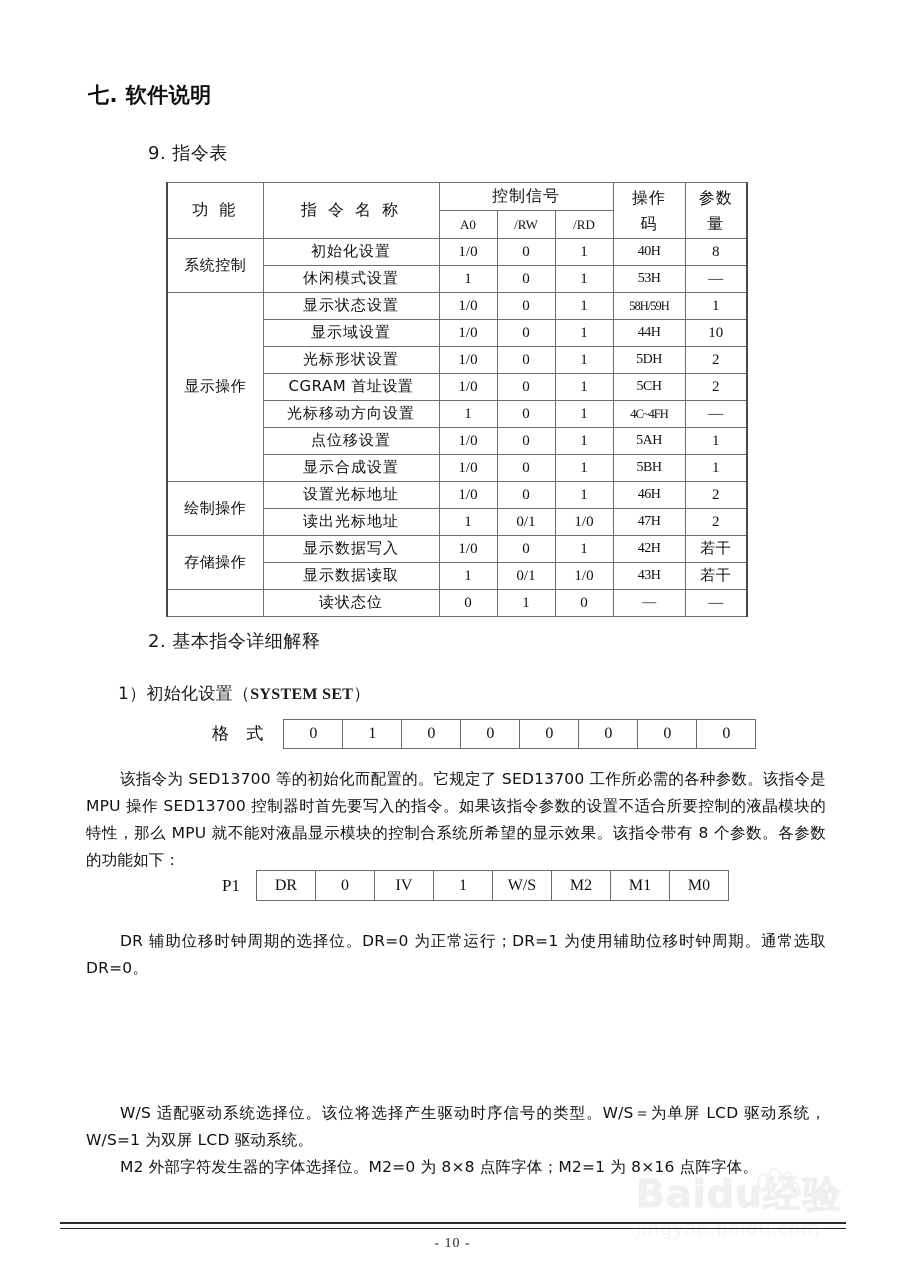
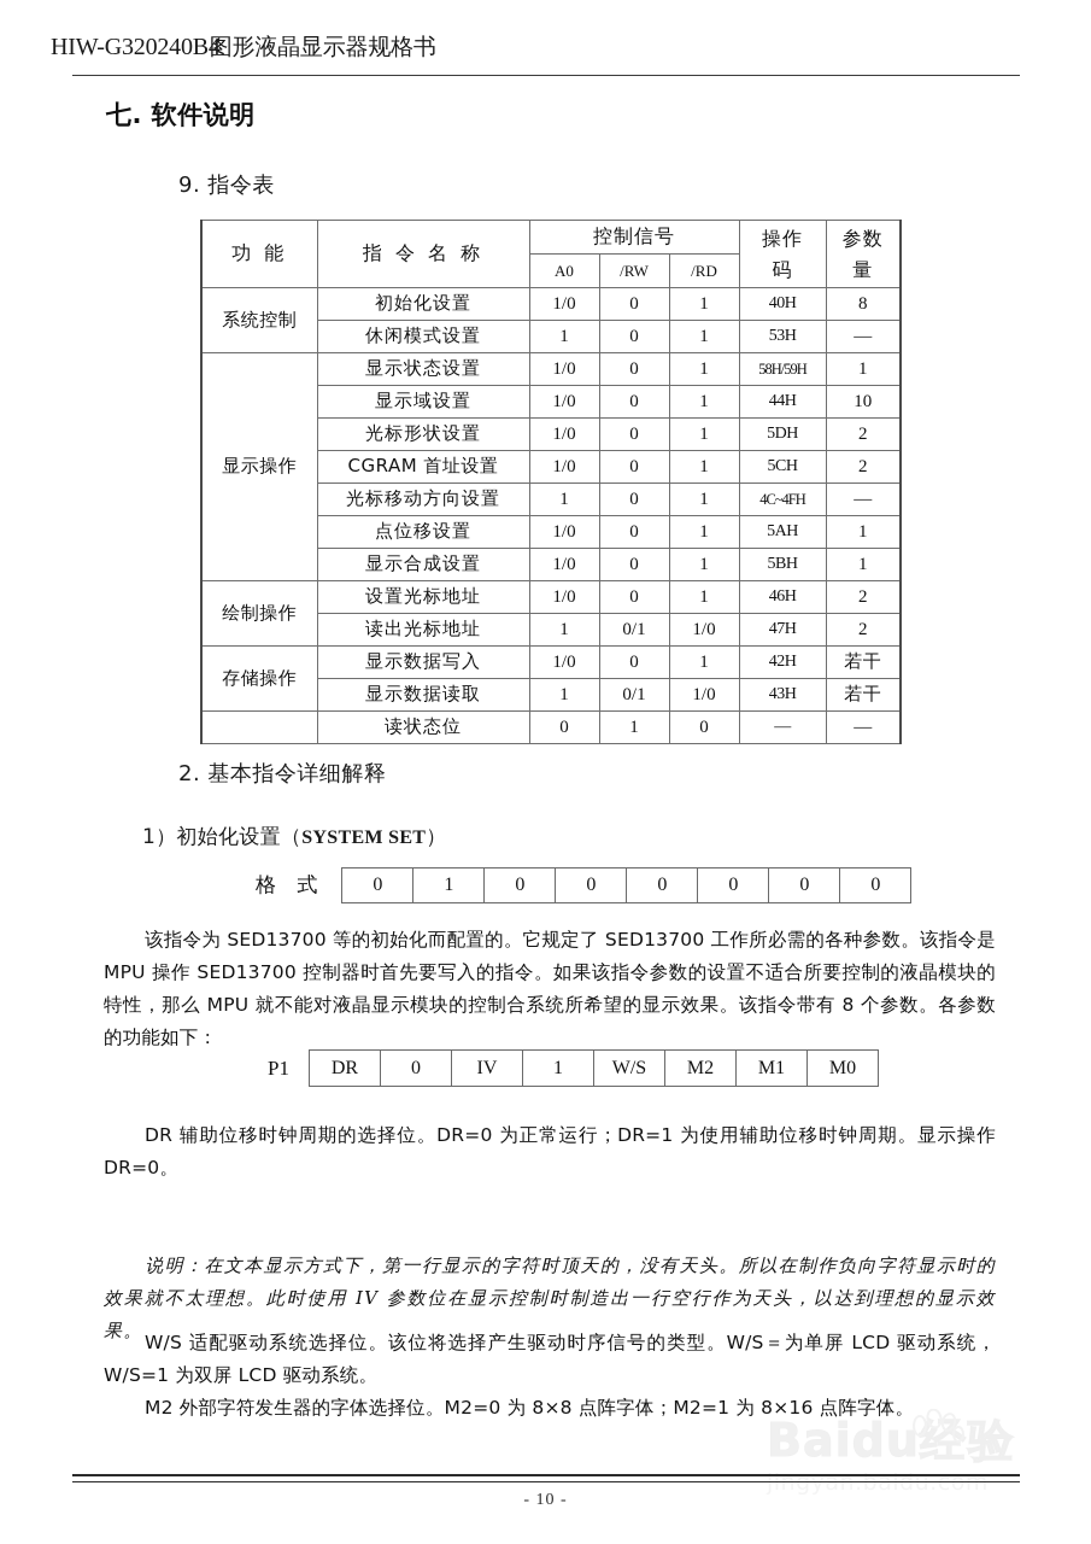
+ HIW-G320240B4图形液晶显示器规格书
  七. 软件说明
  9. 指令表
  功 能	指 令 名 称	控制信号	操作 码	参数 量
  A0	/RW	/RD
  系统控制	初始化设置	1/0	0	1	40H	8
  休闲模式设置	1	0	1	53H	—
  显示操作	显示状态设置	1/0	0	1	58H/59H	1
  显示域设置	1/0	0	1	44H	10
  光标形状设置	1/0	0	1	5DH	2
  CGRAM 首址设置	1/0	0	1	5CH	2
  光标移动方向设置	1	0	1	4C~4FH	—
  点位移设置	1/0	0	1	5AH	1
  显示合成设置	1/0	0	1	5BH	1
  绘制操作	设置光标地址	1/0	0	1	46H	2
  读出光标地址	1	0/1	1/0	47H	2
  存储操作	显示数据写入	1/0	0	1	42H	若干
  显示数据读取	1	0/1	1/0	43H	若干
  	读状态位	0	1	0	—	—
  2. 基本指令详细解释
  1）初始化设置（SYSTEM SET）
  格 式
  0
  1
  0
  0
  0
  0
  0
  0
  该指令为 SED13700 等的初始化而配置的。它规定了 SED13700 工作所必需的各种参数。该指令是 MPU 操作 SED13700 控制器时首先要写入的指令。如果该指令参数的设置不适合所要控制的液晶模块的特性，那么 MPU 就不能对液晶显示模块的控制合系统所希望的显示效果。该指令带有 8 个参数。各参数的功能如下：
  P1
  DR
  0
  IV
  1
  W/S
  M2
  M1
  M0
- DR 辅助位移时钟周期的选择位。DR=0 为正常运行；DR=1 为使用辅助位移时钟周期。通常选取 DR=0。
+ DR 辅助位移时钟周期的选择位。DR=0 为正常运行；DR=1 为使用辅助位移时钟周期。显示操作 DR=0。
+ 说明：在文本显示方式下，第一行显示的字符时顶天的，没有天头。所以在制作负向字符显示时的效果就不太理想。此时使用 IV 参数位在显示控制时制造出一行空行作为天头，以达到理想的显示效果。
  W/S 适配驱动系统选择位。该位将选择产生驱动时序信号的类型。W/S＝为单屏 LCD 驱动系统，W/S=1 为双屏 LCD 驱动系统。
  M2 外部字符发生器的字体选择位。M2=0 为 8×8 点阵字体；M2=1 为 8×16 点阵字体。
  Baidu
  jingyan.baidu.com
  - 10 -
